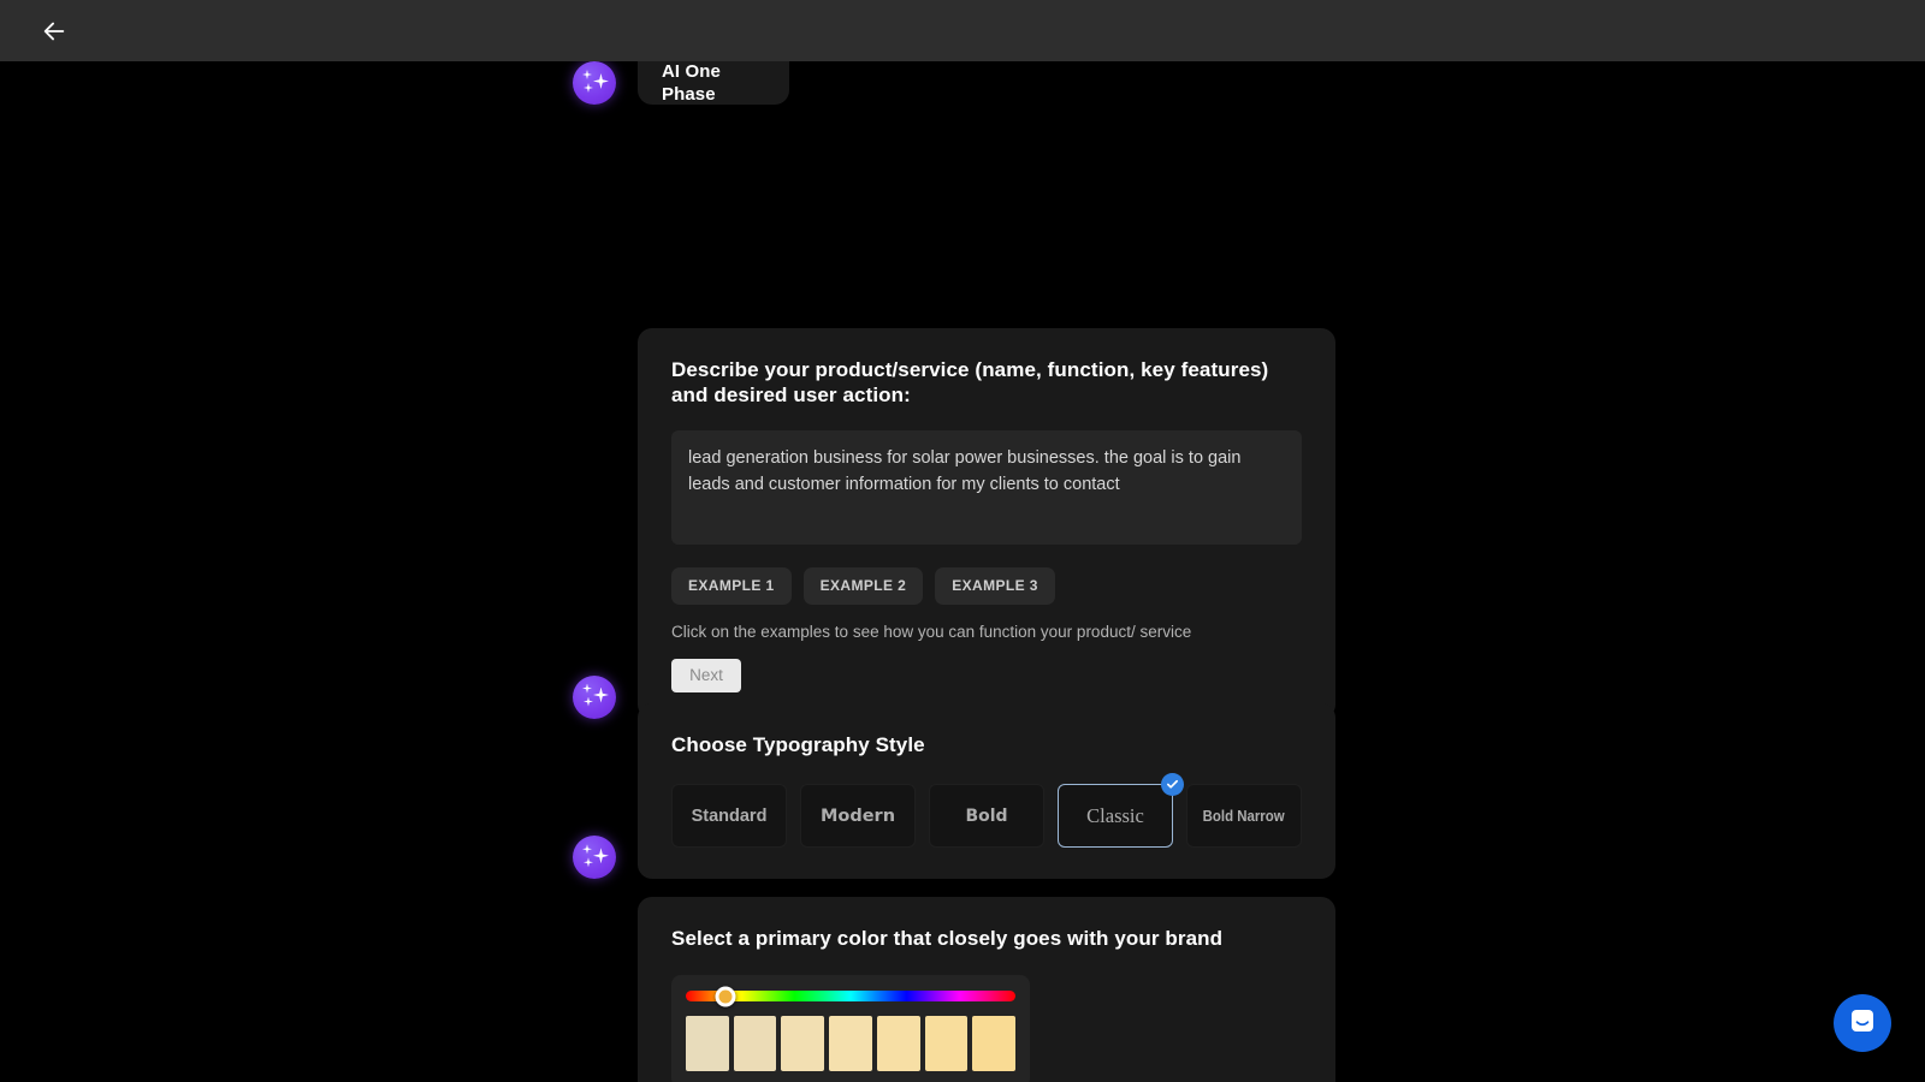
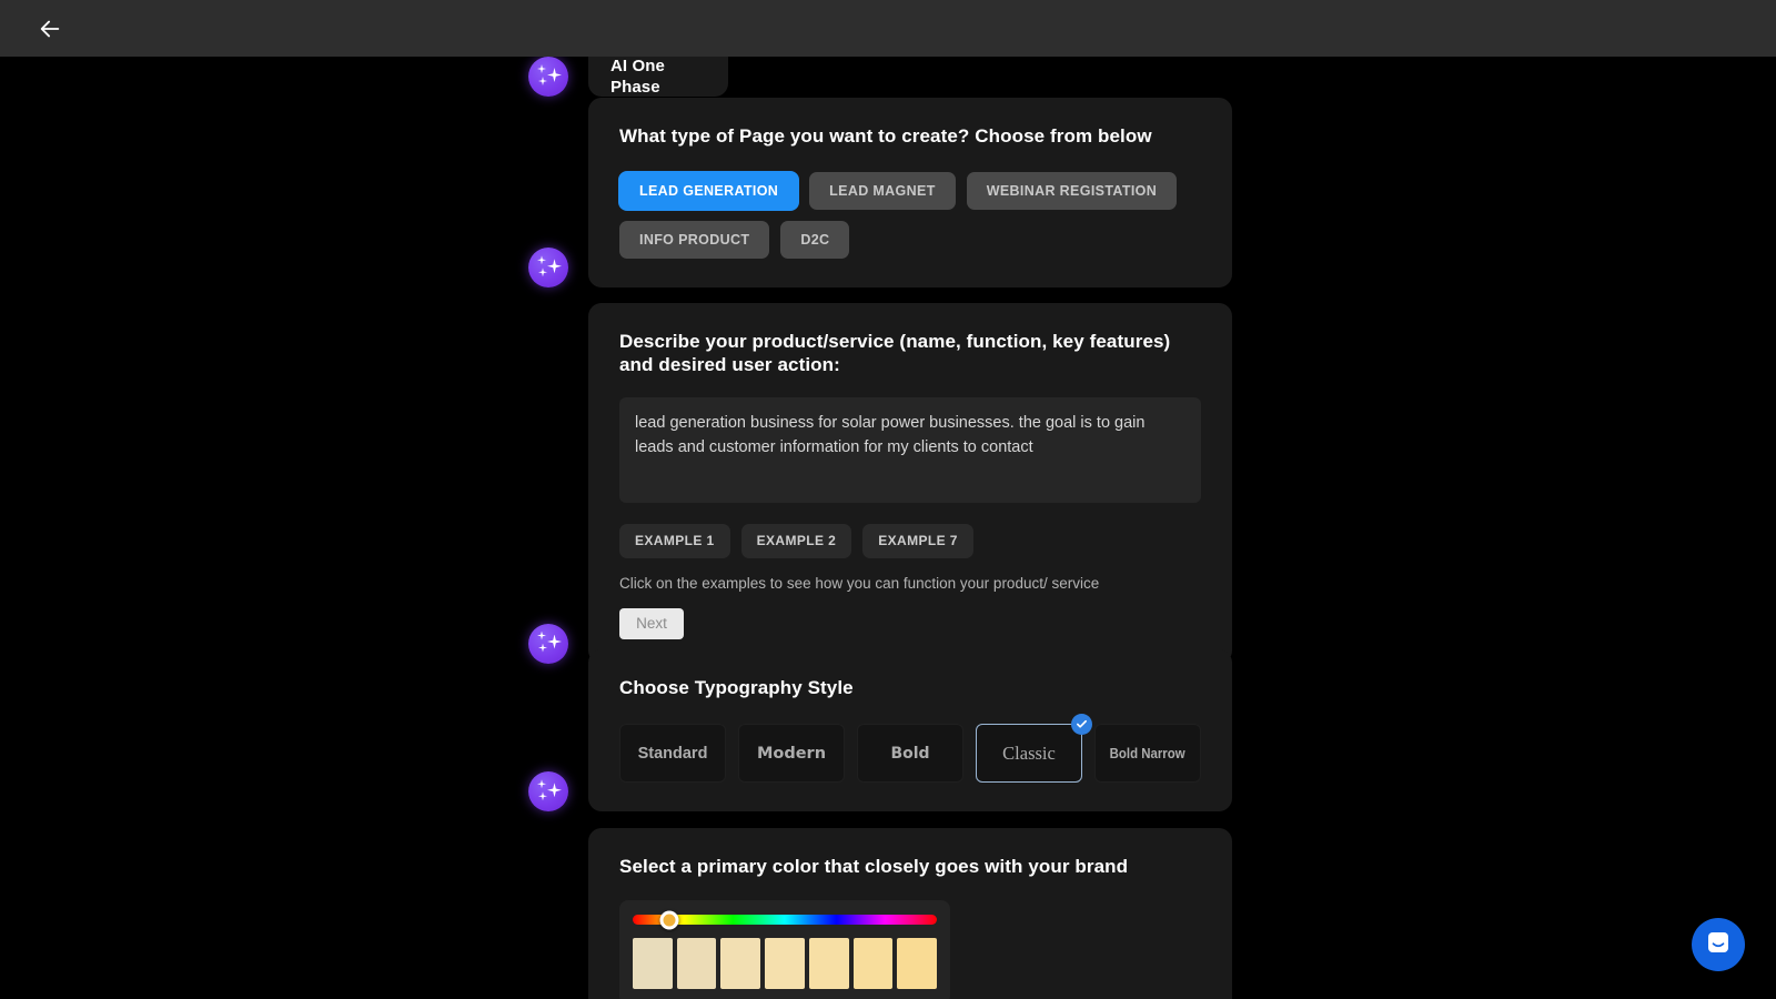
  AI One Phase
+ What type of Page you want to create? Choose from below
+ LEAD GENERATION
+ LEAD MAGNET
+ WEBINAR REGISTATION
+ INFO PRODUCT
+ D2C
  Describe your product/service (name, function, key features) and desired user action:
  EXAMPLE 1
  EXAMPLE 2
- EXAMPLE 3
+ EXAMPLE 7
  Click on the examples to see how you can function your product/ service
  Next
  Choose Typography Style
  Standard
  Modern
  Bold
  Classic
  Bold Narrow
  Select a primary color that closely goes with your brand
